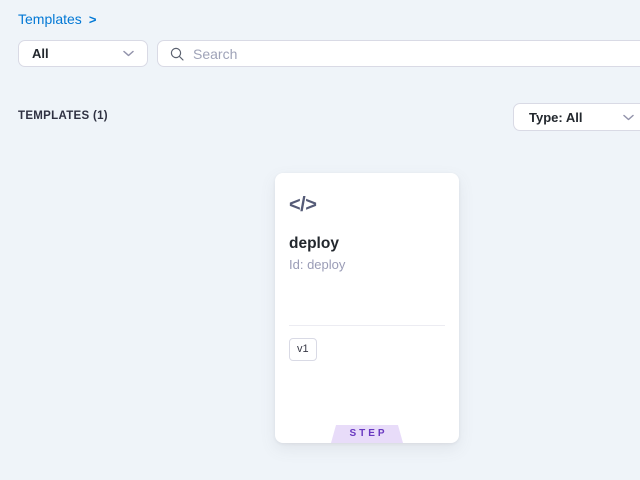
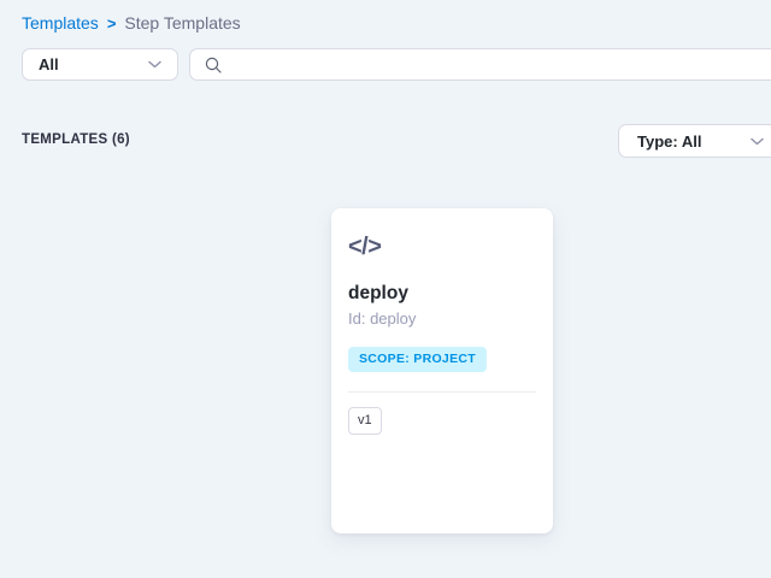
  Templates
  >
+ Step Templates
  All
- Search
- TEMPLATES (1)
+ TEMPLATES (6)
  Type: All
  </>
  deploy
  Id: deploy
+ SCOPE: PROJECT
  v1
- STEP
